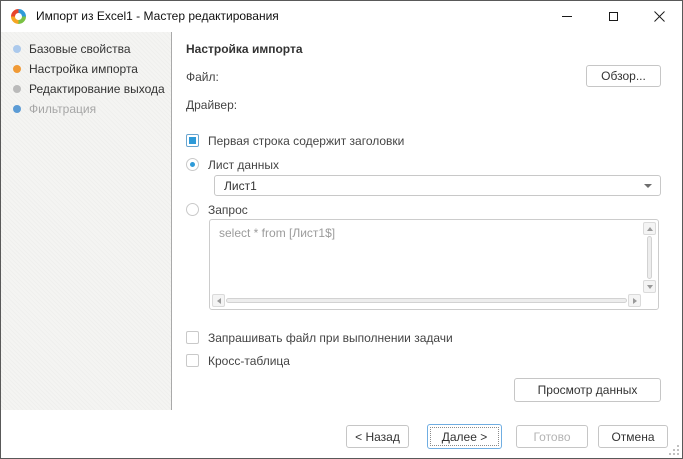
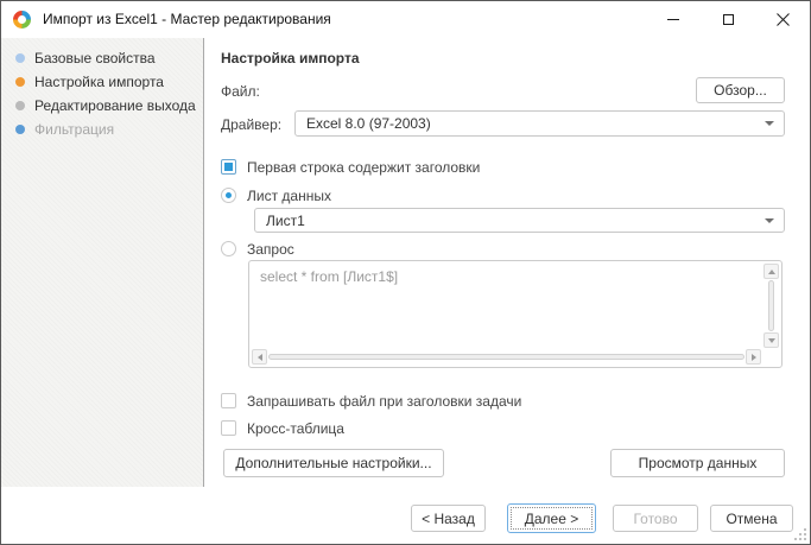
  Импорт из Excel1 - Мастер редактирования
  Базовые свойства
  Настройка импорта
  Редактирование выхода
  Фильтрация
  Настройка импорта
  Файл:
  Обзор...
  Драйвер:
+ Excel 8.0 (97-2003)
  Первая строка содержит заголовки
  Лист данных
  Лист1
  Запрос
  select * from [Лист1$]
- Запрашивать файл при выполнении задачи
+ Запрашивать файл при заголовки задачи
  Кросс-таблица
+ Дополнительные настройки...
  Просмотр данных
  < Назад
  Далее >
  Готово
  Отмена
